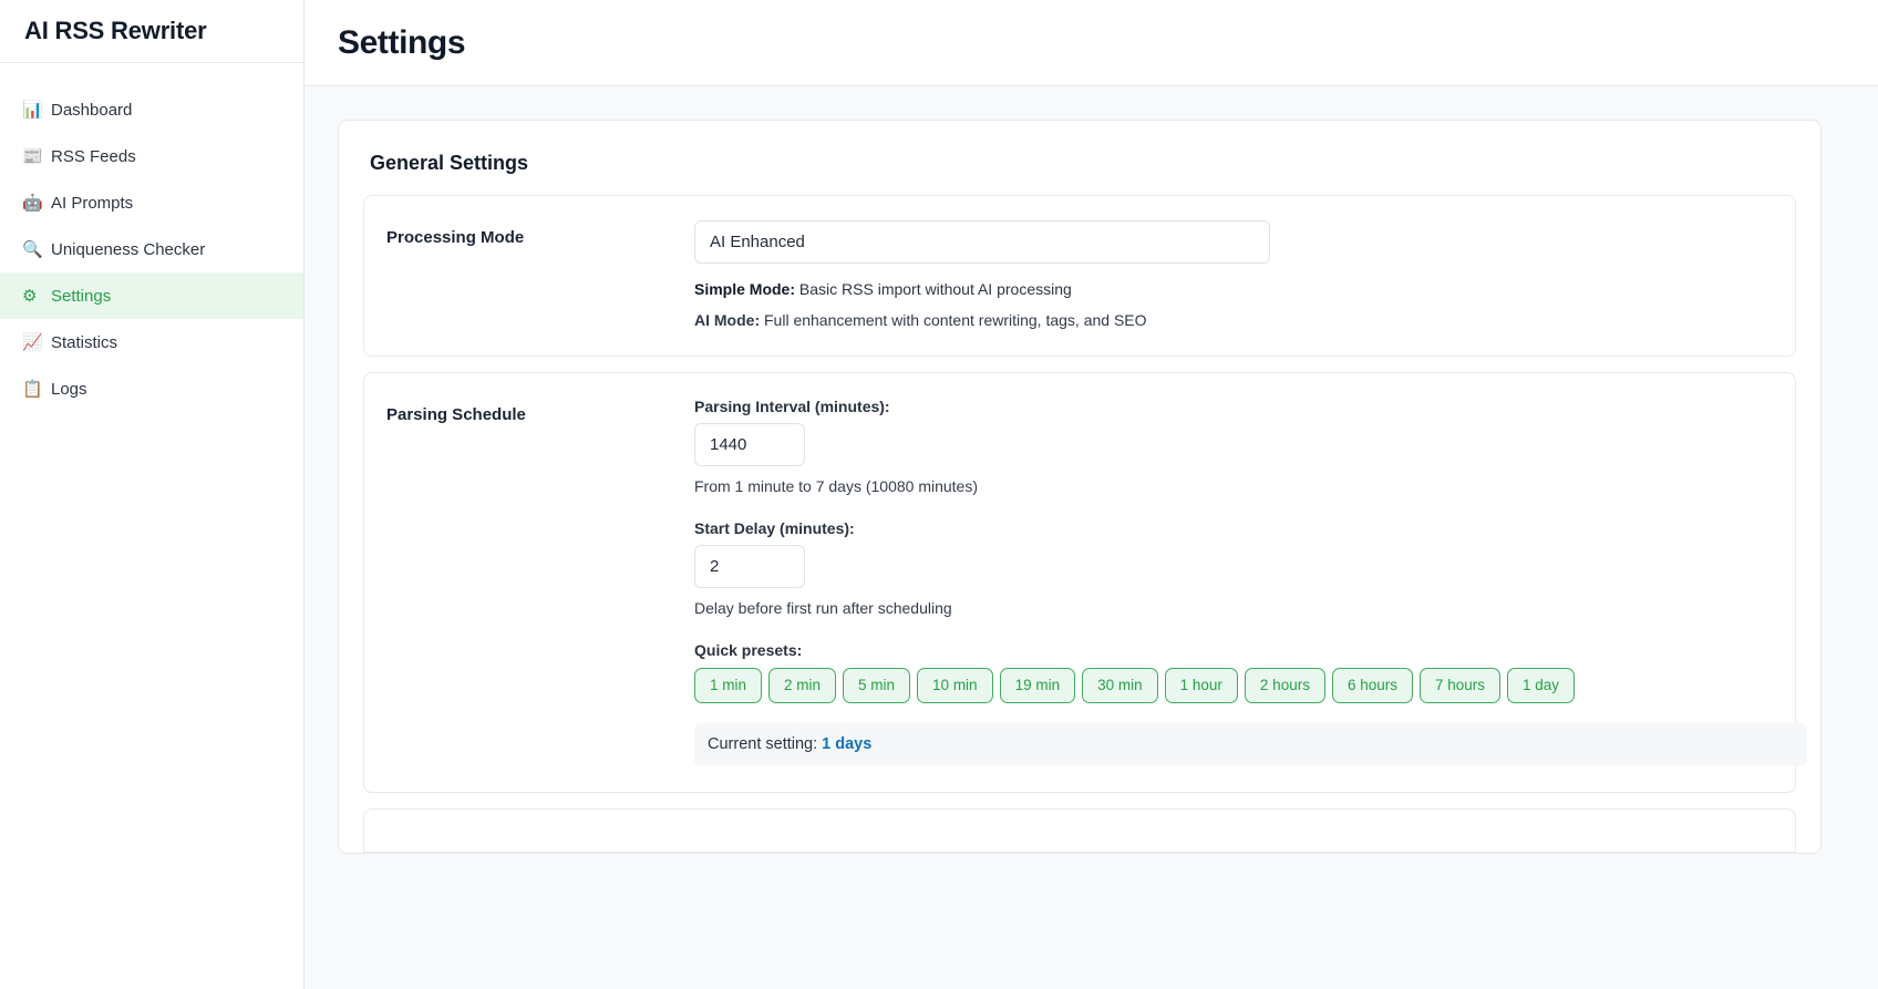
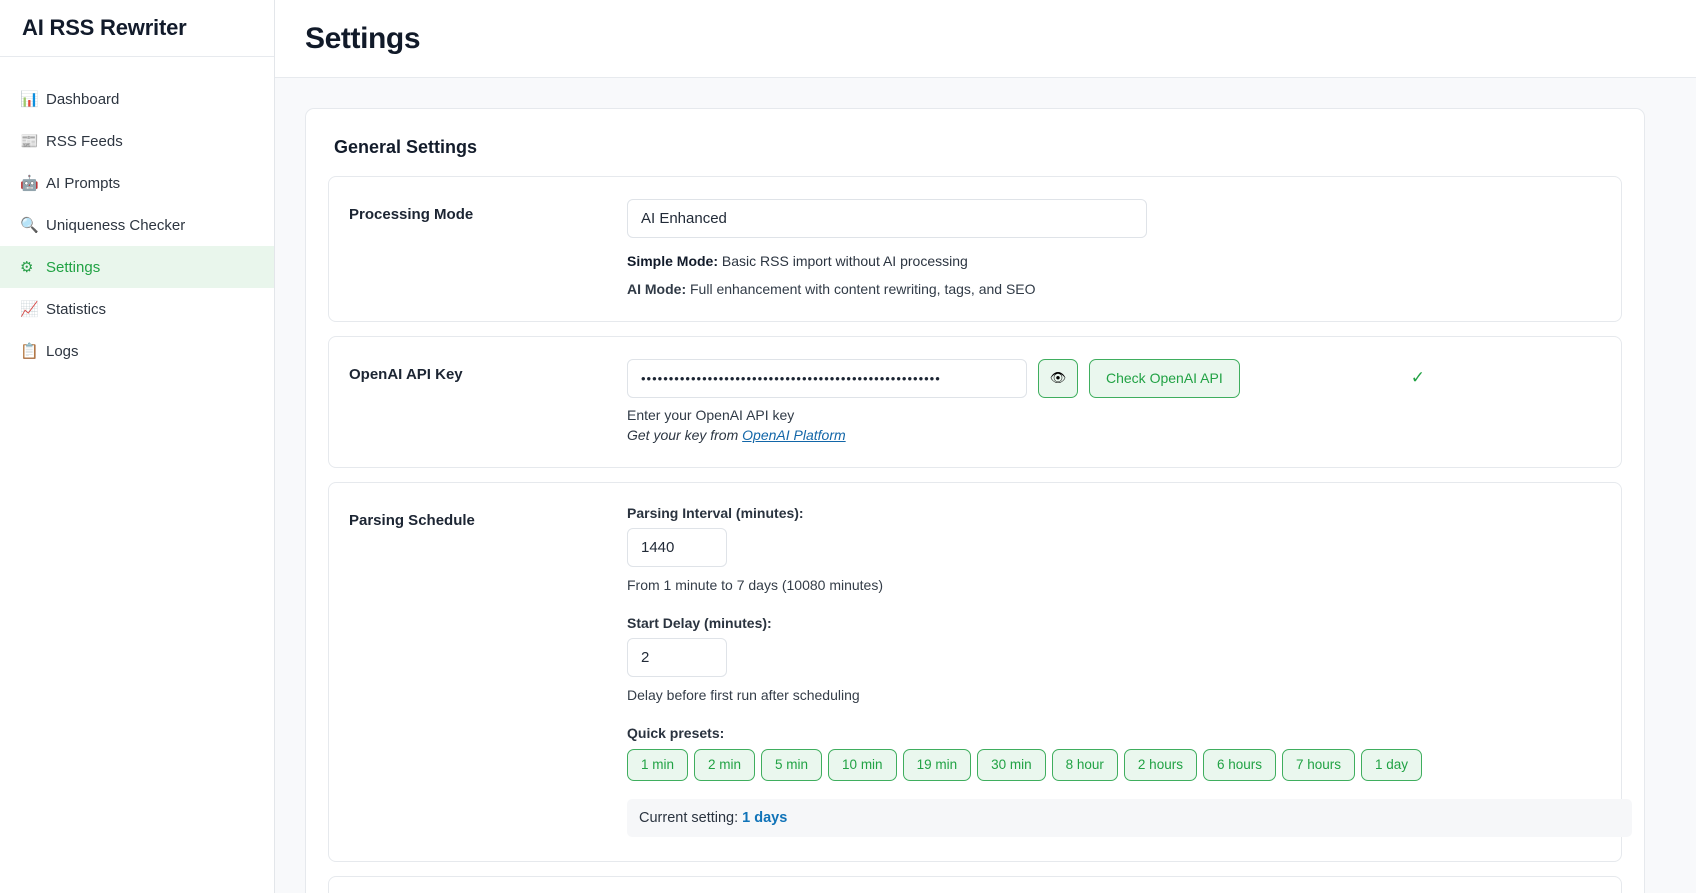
  AI RSS Rewriter
  📊
  Dashboard
  📰
  RSS Feeds
  🤖
  AI Prompts
  🔍
  Uniqueness Checker
  ⚙
  Settings
  📈
  Statistics
  📋
  Logs
  Settings
  General Settings
  Processing Mode
  AI Enhanced
  Simple Mode: Basic RSS import without AI processing
  AI Mode: Full enhancement with content rewriting, tags, and SEO
+ OpenAI API Key
+ ••••••••••••••••••••••••••••••••••••••••••••••••••••••
+ 👁
+ Check OpenAI API
+ ✓
+ Enter your OpenAI API key
+ Get your key from OpenAI Platform
  Parsing Schedule
  Parsing Interval (minutes):
  1440
  From 1 minute to 7 days (10080 minutes)
  Start Delay (minutes):
  2
  Delay before first run after scheduling
  Quick presets:
  1 min
  2 min
  5 min
  10 min
  19 min
  30 min
- 1 hour
+ 8 hour
  2 hours
  6 hours
  7 hours
  1 day
  Current setting: 1 days
